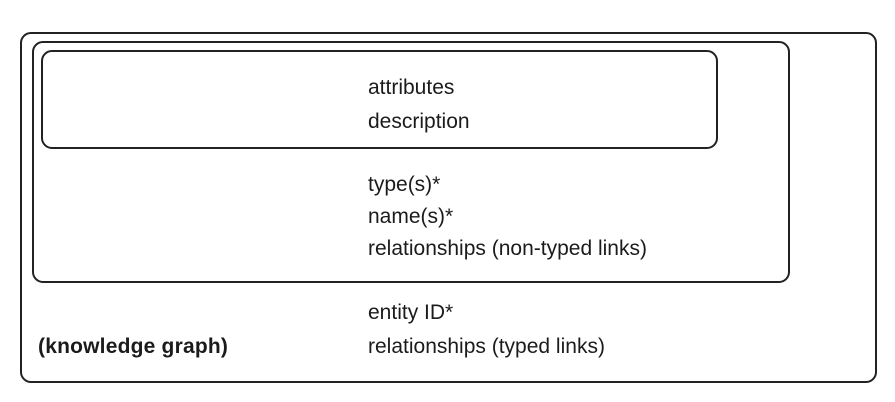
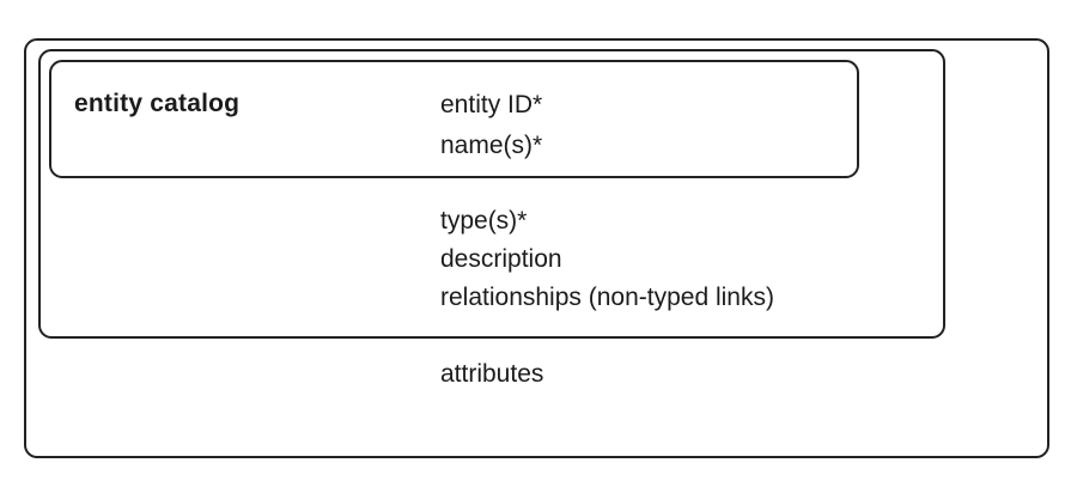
+ entity catalog
- attributes
+ entity ID*
- description
+ name(s)*
  type(s)*
- name(s)*
+ description
  relationships (non-typed links)
- (knowledge graph)
- entity ID*
+ attributes
- relationships (typed links)
